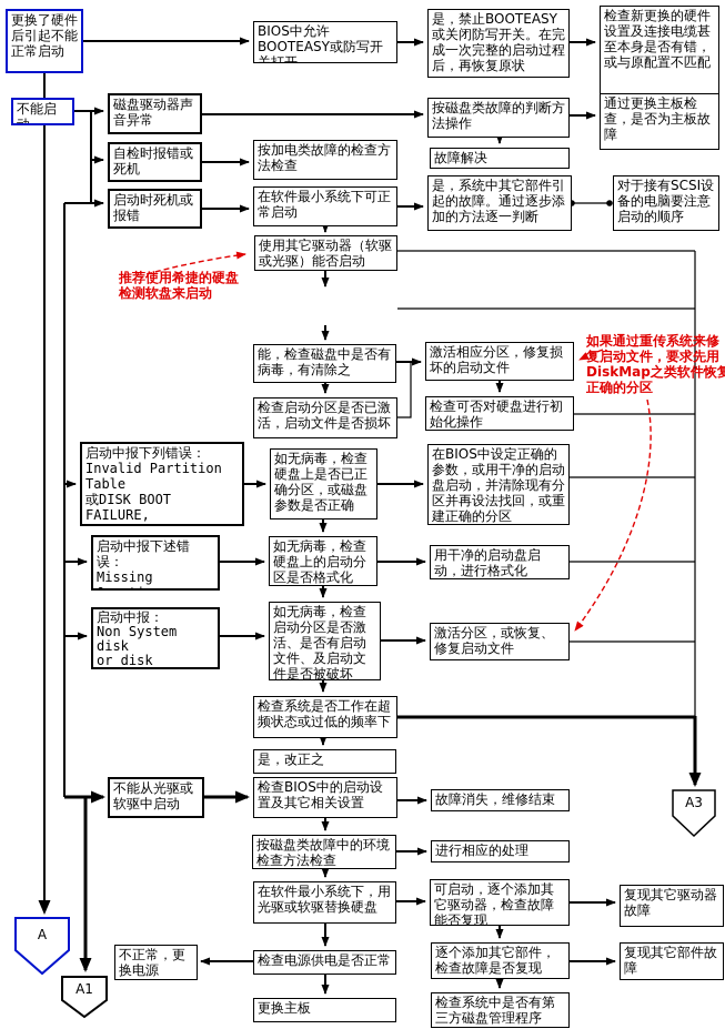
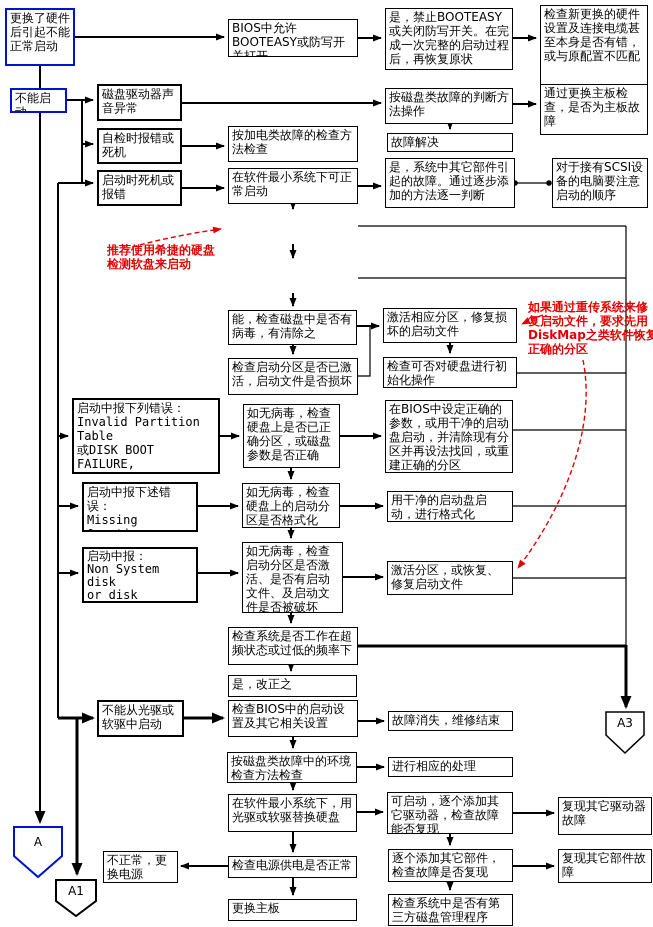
  更换了硬件后引起不能正常启动
  BIOS中允许BOOTEASY或防写开关打开
  是，禁止BOOTEASY或关闭防写开关。在完成一次完整的启动过程后，再恢复原状
  检查新更换的硬件设置及连接电缆甚至本身是否有错，或与原配置不匹配
  不能启动
  磁盘驱动器声音异常
  按磁盘类故障的判断方法操作
  通过更换主板检查，是否为主板故障
  自检时报错或死机
  按加电类故障的检查方法检查
  故障解决
  启动时死机或报错
  在软件最小系统下可正常启动
  是，系统中其它部件引起的故障。通过逐步添加的方法逐一判断
  对于接有SCSI设备的电脑要注意启动的顺序
- 使用其它驱动器（软驱或光驱）能否启动
  推荐使用希捷的硬盘
  检测软盘来启动
  能，检查磁盘中是否有病毒，有清除之
  激活相应分区，修复损坏的启动文件
  如果通过重传系统来修
  复启动文件，要求先用
  DiskMap之类软件恢复
  正确的分区
  检查可否对硬盘进行初始化操作
  检查启动分区是否已激活，启动文件是否损坏
  启动中报下列错误：
  Invalid Partition Table
  或DISK BOOT FAILURE,
  如无病毒，检查硬盘上是否已正确分区，或磁盘参数是否正确
  在BIOS中设定正确的参数，或用干净的启动盘启动，并清除现有分区并再设法找回，或重建正确的分区
  启动中报下述错误：
  如无病毒，检查硬盘上的启动分区是否格式化
  用干净的启动盘启动，进行格式化
  启动中报：
  Non System disk
  如无病毒，检查启动分区是否激活、是否有启动文件、及启动文件是否被破坏
  激活分区，或恢复、修复启动文件
  检查系统是否工作在超频状态或过低的频率下
  是，改正之
  不能从光驱或软驱中启动
  检查BIOS中的启动设置及其它相关设置
  故障消失，维修结束
  按磁盘类故障中的环境检查方法检查
  进行相应的处理
  在软件最小系统下，用光驱或软驱替换硬盘
  可启动，逐个添加其它驱动器，检查故障能否复现
  复现其它驱动器故障
  不正常，更换电源
  检查电源供电是否正常
  逐个添加其它部件，检查故障是否复现
  复现其它部件故障
  更换主板
  检查系统中是否有第三方磁盘管理程序
  A
  A1
  A3
